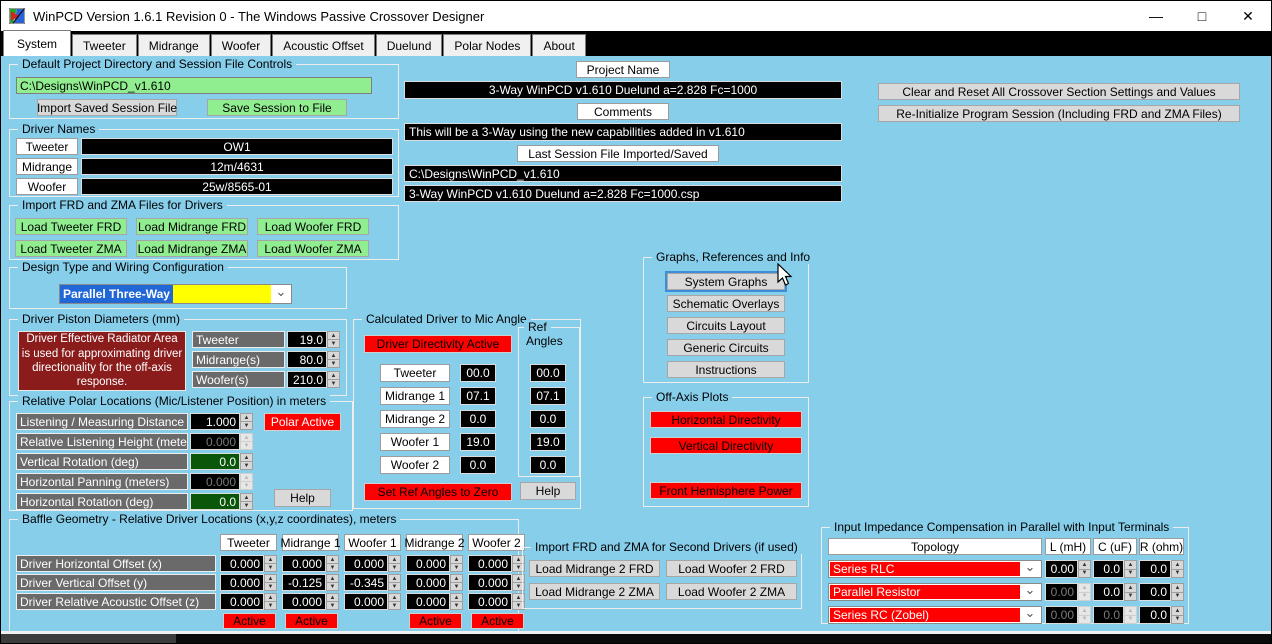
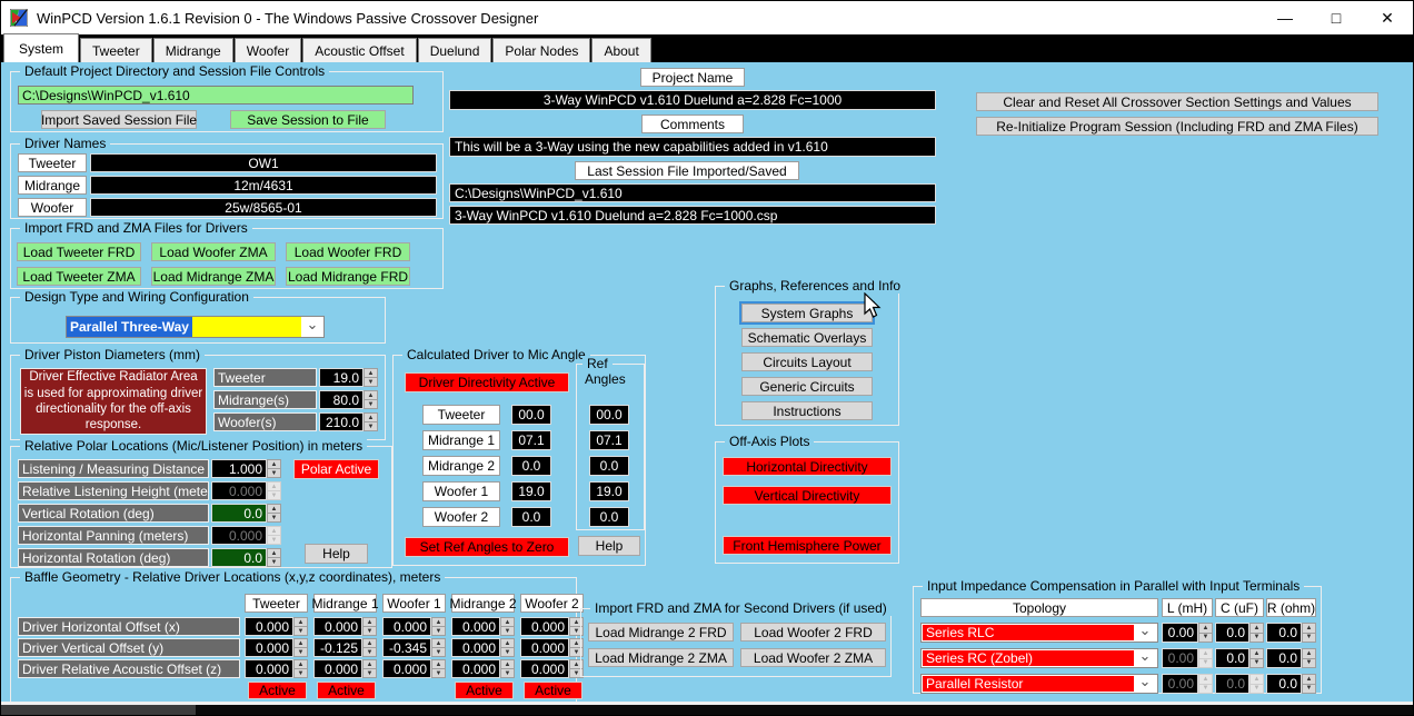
  WinPCD Version 1.6.1 Revision 0 - The Windows Passive Crossover Designer
  —
  □
  ✕
  System
  Tweeter
  Midrange
  Woofer
  Acoustic Offset
  Duelund
  Polar Nodes
  About
  Default Project Directory and Session File Controls
  C:\Designs\WinPCD_v1.610
  Import Saved Session File
  Save Session to File
  Driver Names
  Tweeter
  OW1
  Midrange
  12m/4631
  Woofer
  25w/8565-01
  Import FRD and ZMA Files for Drivers
  Load Tweeter FRD
- Load Midrange FRD
+ Load Woofer ZMA
  Load Woofer FRD
  Load Tweeter ZMA
  Load Midrange ZMA
- Load Woofer ZMA
+ Load Midrange FRD
  Design Type and Wiring Configuration
  Parallel Three-Way
  Driver Piston Diameters (mm)
  Driver Effective Radiator Area is used for approximating driver directionality for the off-axis response.
  Tweeter
  19.0
  Midrange(s)
  80.0
  Woofer(s)
  210.0
  Relative Polar Locations (Mic/Listener Position) in meters
  Listening / Measuring Distance
  1.000
  Relative Listening Height (mete
  0.000
  Vertical Rotation (deg)
  0.0
  Horizontal Panning (meters)
  0.000
  Horizontal Rotation (deg)
  0.0
  Polar Active
  Help
  Baffle Geometry - Relative Driver Locations (x,y,z coordinates), meters
  Tweeter
  Midrange 1
  Woofer 1
  Midrange 2
  Woofer 2
  Driver Horizontal Offset (x)
  0.000
  0.000
  0.000
  0.000
  0.000
  Driver Vertical Offset (y)
  0.000
  -0.125
  -0.345
  0.000
  0.000
  Driver Relative Acoustic Offset (z)
  0.000
  0.000
  0.000
  0.000
  0.000
  Active
  Active
  Active
  Active
  Project Name
  3-Way WinPCD v1.610 Duelund a=2.828 Fc=1000
  Comments
  This will be a 3-Way using the new capabilities added in v1.610
  Last Session File Imported/Saved
  C:\Designs\WinPCD_v1.610
  3-Way WinPCD v1.610 Duelund a=2.828 Fc=1000.csp
  Clear and Reset All Crossover Section Settings and Values
  Re-Initialize Program Session (Including FRD and ZMA Files)
  Calculated Driver to Mic Angle
  Driver Directivity Active
  Tweeter
  00.0
  Midrange 1
  07.1
  Midrange 2
  0.0
  Woofer 1
  19.0
  Woofer 2
  0.0
  Set Ref Angles to Zero
  Ref
  Angles
  00.0
  07.1
  0.0
  19.0
  0.0
  Help
  Graphs, References and Info
  System Graphs
  Schematic Overlays
  Circuits Layout
  Generic Circuits
  Instructions
  Off-Axis Plots
  Horizontal Directivity
  Vertical Directivity
  Front Hemisphere Power
  Import FRD and ZMA for Second Drivers (if used)
  Load Midrange 2 FRD
  Load Woofer 2 FRD
  Load Midrange 2 ZMA
  Load Woofer 2 ZMA
  Input Impedance Compensation in Parallel with Input Terminals
  Topology
  L (mH)
  C (uF)
  R (ohm)
  Series RLC
  0.00
  0.0
  0.0
- Parallel Resistor
+ Series RC (Zobel)
  0.00
  0.0
  0.0
- Series RC (Zobel)
+ Parallel Resistor
  0.00
  0.0
  0.0
